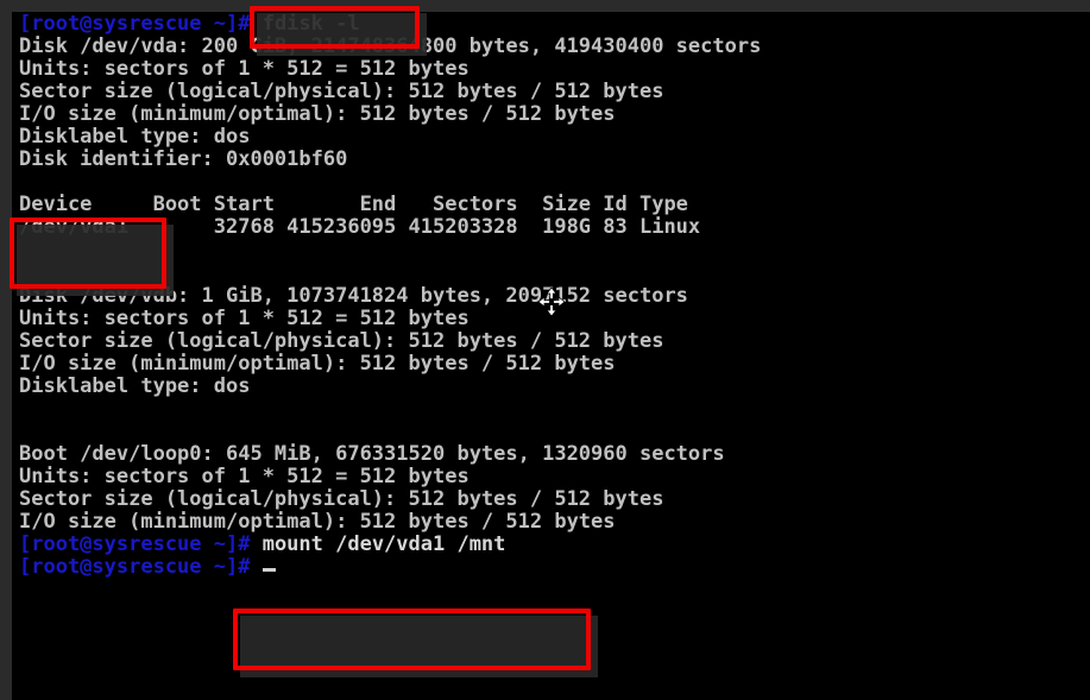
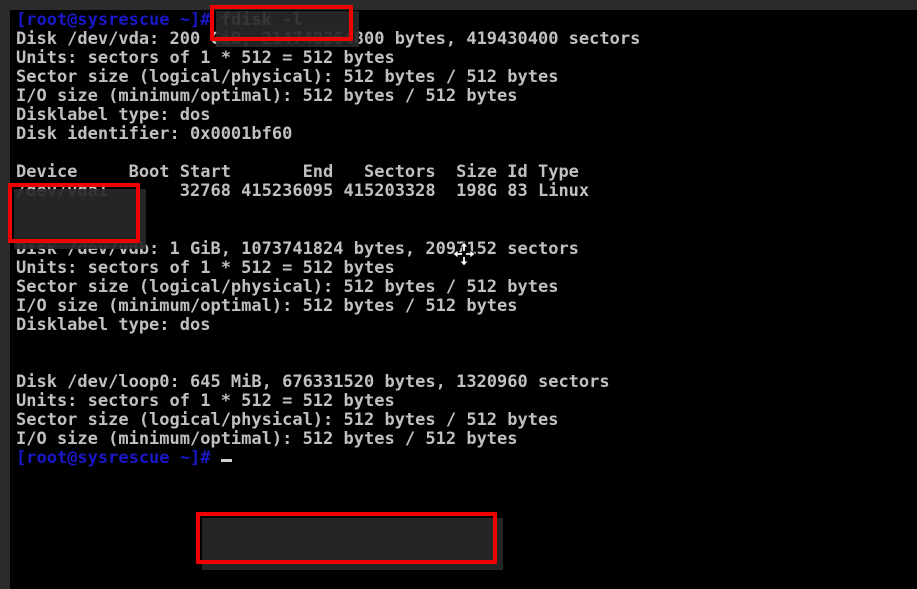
  [root@sysrescue ~]#
  Disk /dev/vda: 20000 bytes, 419430400 sectors
  Units: sectors of 1 * 512 = 512 bytes
  Sector size (logical/physical): 512 bytes / 512 bytes
  I/O size (minimum/optimal): 512 bytes / 512 bytes
  Disklabel type: dos
  Disk identifier: 0x0001bf60
  Device Boot Start End Sectors Size Id Type
  32768 415236095 415203328 198G 83 Linux
  : 1 GiB, 1073741824 bytes, 2097152 sectors
  Units: sectors of 1 * 512 = 512 bytes
  Sector size (logical/physical): 512 bytes / 512 bytes
  I/O size (minimum/optimal): 512 bytes / 512 bytes
  Disklabel type: dos
- Boot /dev/loop0: 645 MiB, 676331520 bytes, 1320960 sectors
+ Disk /dev/loop0: 645 MiB, 676331520 bytes, 1320960 sectors
  Units: sectors of 1 * 512 = 512 bytes
  Sector size (logical/physical): 512 bytes / 512 bytes
  I/O size (minimum/optimal): 512 bytes / 512 bytes
- [root@sysrescue ~]# mount /dev/vda1 /mnt
  [root@sysrescue ~]#
